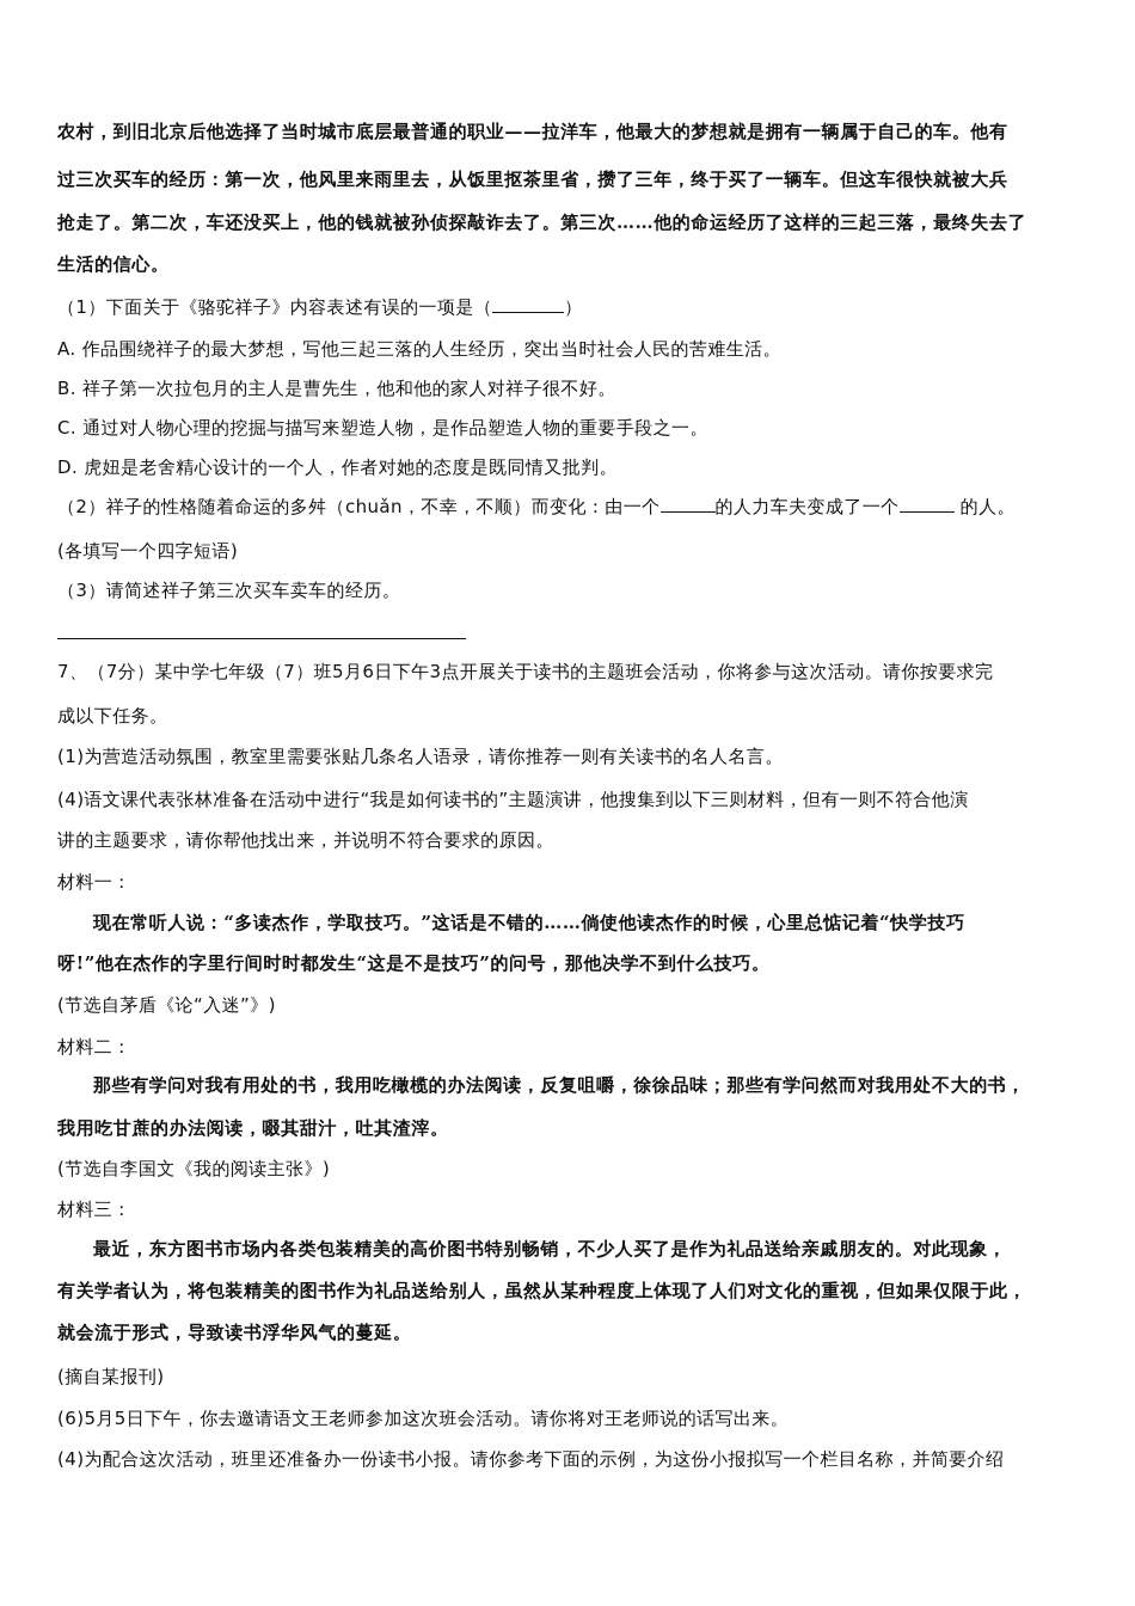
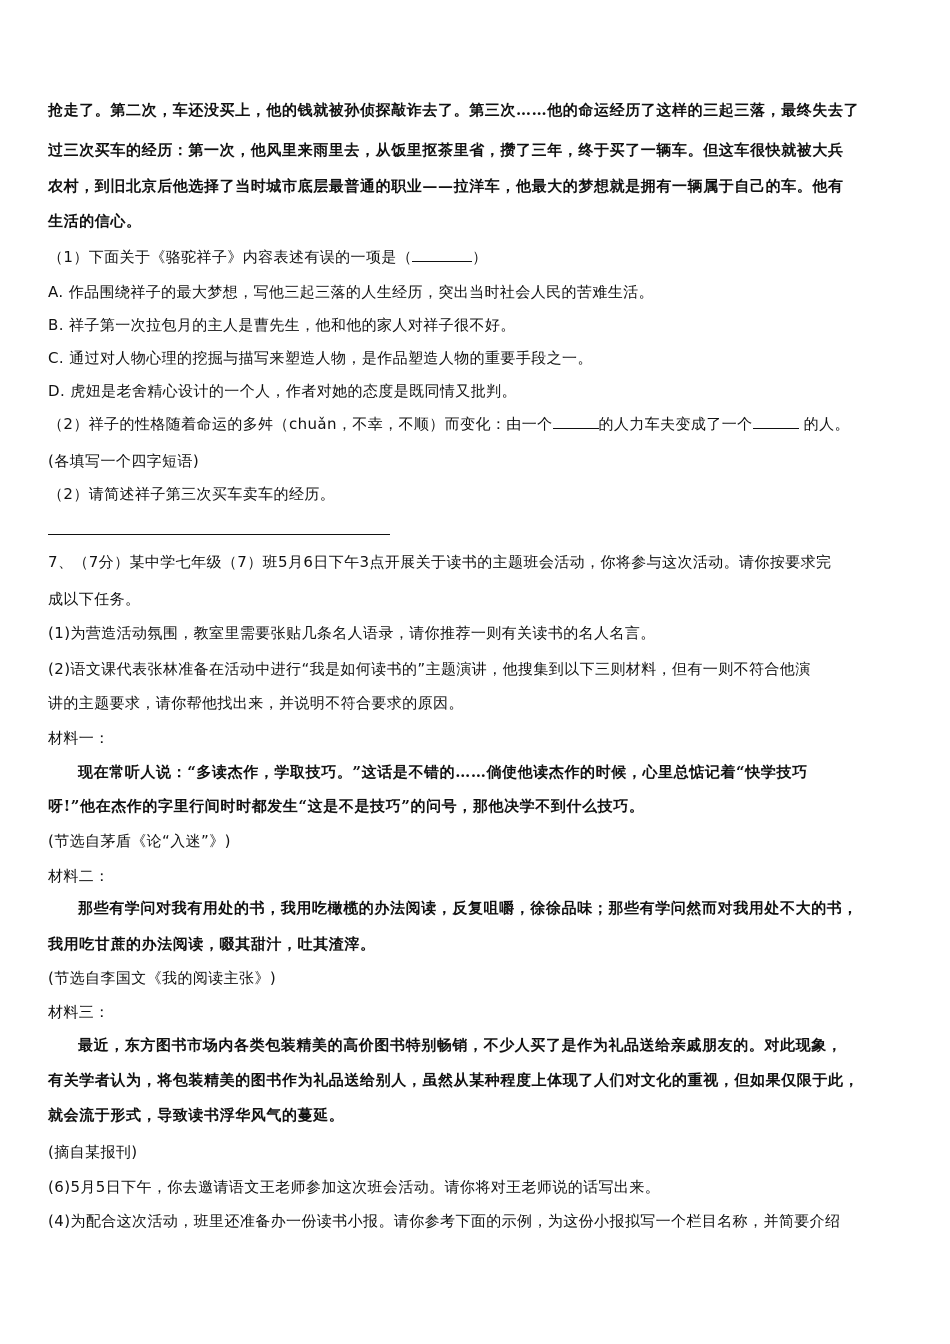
- 农村，到旧北京后他选择了当时城市底层最普通的职业——拉洋车，他最大的梦想就是拥有一辆属于自己的车。他有
+ 抢走了。第二次，车还没买上，他的钱就被孙侦探敲诈去了。第三次……他的命运经历了这样的三起三落，最终失去了
  过三次买车的经历：第一次，他风里来雨里去，从饭里抠茶里省，攒了三年，终于买了一辆车。但这车很快就被大兵
- 抢走了。第二次，车还没买上，他的钱就被孙侦探敲诈去了。第三次……他的命运经历了这样的三起三落，最终失去了
+ 农村，到旧北京后他选择了当时城市底层最普通的职业——拉洋车，他最大的梦想就是拥有一辆属于自己的车。他有
  生活的信心。
  （1）下面关于《骆驼祥子》内容表述有误的一项是（ ）
  A. 作品围绕祥子的最大梦想，写他三起三落的人生经历，突出当时社会人民的苦难生活。
  B. 祥子第一次拉包月的主人是曹先生，他和他的家人对祥子很不好。
  C. 通过对人物心理的挖掘与描写来塑造人物，是作品塑造人物的重要手段之一。
  D. 虎妞是老舍精心设计的一个人，作者对她的态度是既同情又批判。
  （2）祥子的性格随着命运的多舛（chuǎn，不幸，不顺）而变化：由一个 的人力车夫变成了一个 的人。
  (各填写一个四字短语)
- （3）请简述祥子第三次买车卖车的经历。
+ （2）请简述祥子第三次买车卖车的经历。
  7、（7分）某中学七年级（7）班5月6日下午3点开展关于读书的主题班会活动，你将参与这次活动。请你按要求完
  成以下任务。
  (1)为营造活动氛围，教室里需要张贴几条名人语录，请你推荐一则有关读书的名人名言。
- (4)语文课代表张林准备在活动中进行“我是如何读书的”主题演讲，他搜集到以下三则材料，但有一则不符合他演
+ (2)语文课代表张林准备在活动中进行“我是如何读书的”主题演讲，他搜集到以下三则材料，但有一则不符合他演
  讲的主题要求，请你帮他找出来，并说明不符合要求的原因。
  材料一：
  现在常听人说：“多读杰作，学取技巧。”这话是不错的……倘使他读杰作的时候，心里总惦记着“快学技巧
  呀!”他在杰作的字里行间时时都发生“这是不是技巧”的问号，那他决学不到什么技巧。
  (节选自茅盾《论“入迷”》)
  材料二：
  那些有学问对我有用处的书，我用吃橄榄的办法阅读，反复咀嚼，徐徐品味；那些有学问然而对我用处不大的书，
  我用吃甘蔗的办法阅读，啜其甜汁，吐其渣滓。
  (节选自李国文《我的阅读主张》)
  材料三：
  最近，东方图书市场内各类包装精美的高价图书特别畅销，不少人买了是作为礼品送给亲戚朋友的。对此现象，
  有关学者认为，将包装精美的图书作为礼品送给别人，虽然从某种程度上体现了人们对文化的重视，但如果仅限于此，
  就会流于形式，导致读书浮华风气的蔓延。
  (摘自某报刊)
  (6)5月5日下午，你去邀请语文王老师参加这次班会活动。请你将对王老师说的话写出来。
  (4)为配合这次活动，班里还准备办一份读书小报。请你参考下面的示例，为这份小报拟写一个栏目名称，并简要介绍
